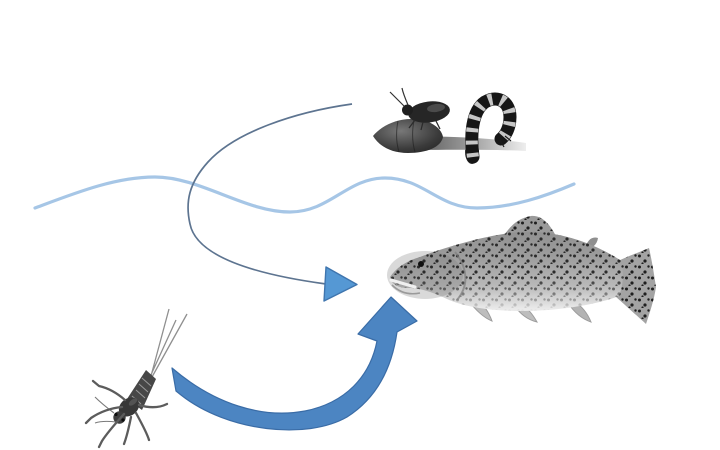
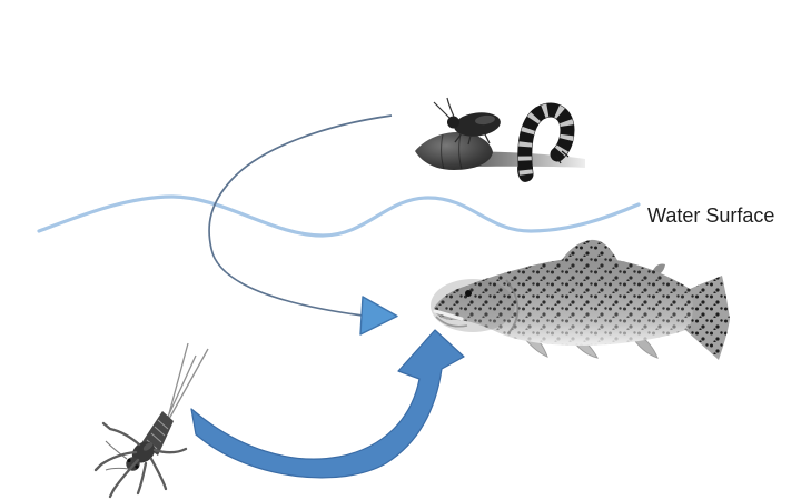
+ Water Surface
